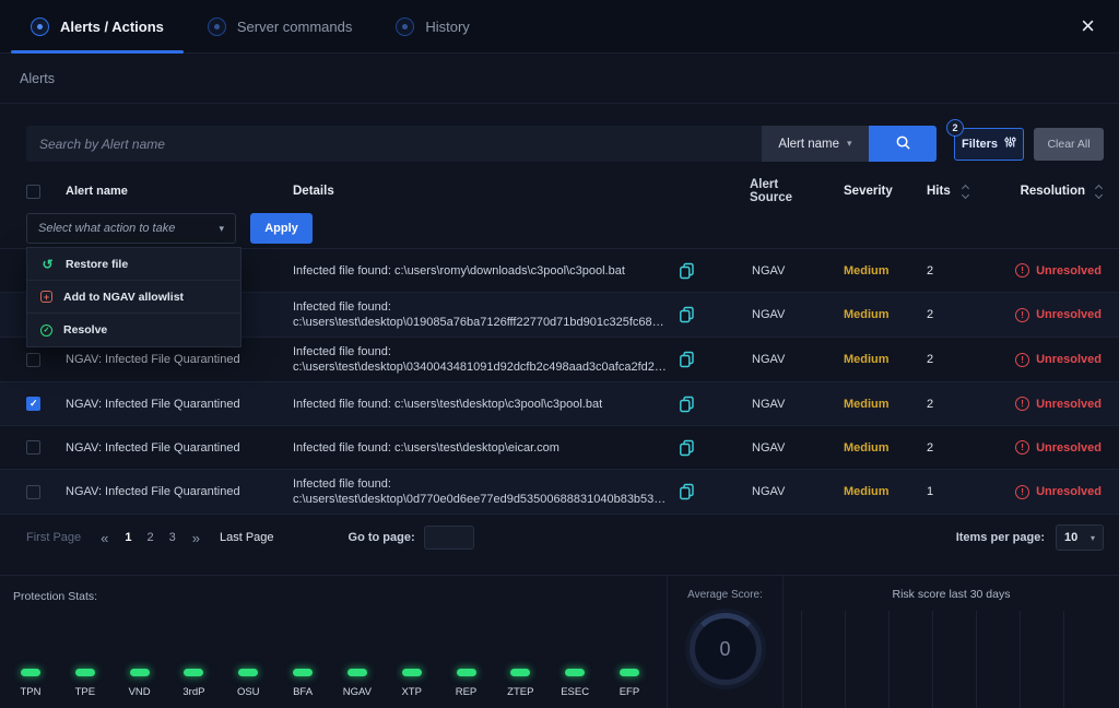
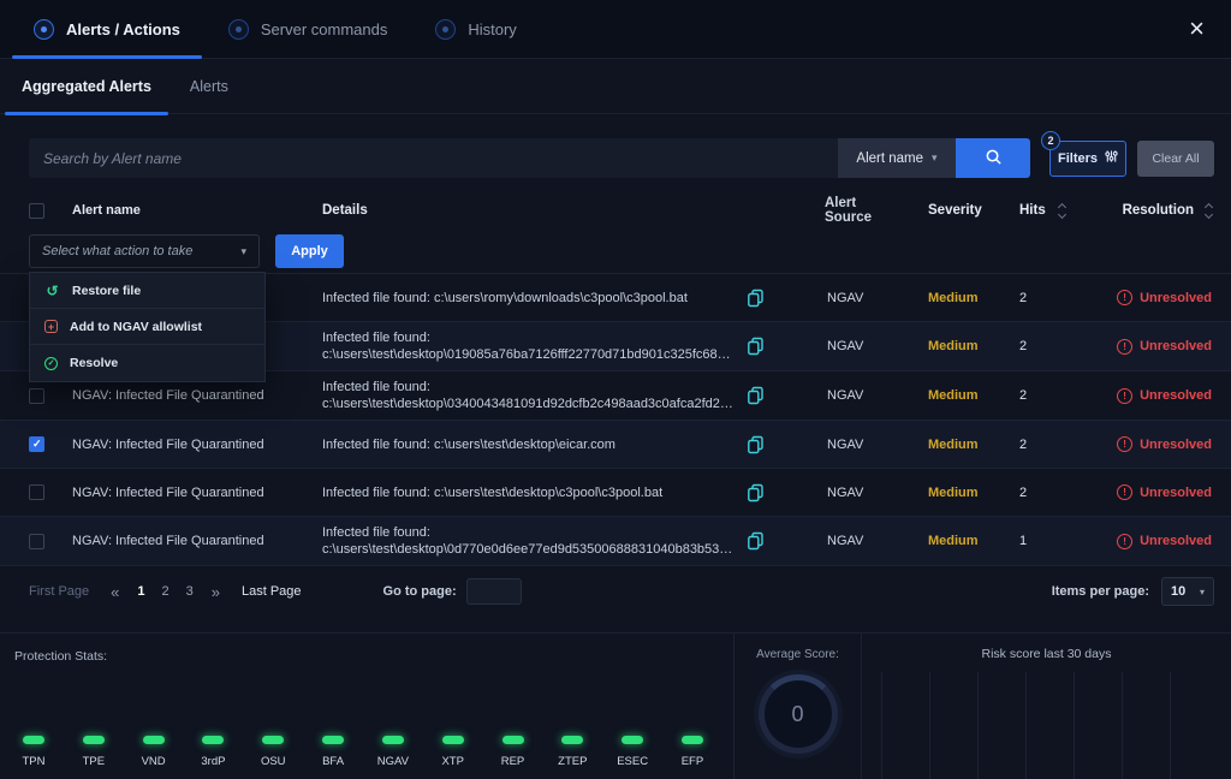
  Alerts / Actions
  Server commands
  History
  ×
+ Aggregated Alerts
  Alerts
  Search by Alert name
  Alert name
  ▾
  2
  Filters
  Clear All
  Alert name
  Details
  Alert Source
  Severity
  Hits
  Resolution
  Select what action to take
  ▾
  Apply
  Restore file
  Add to NGAV allowlist
  Resolve
  Infected file found: c:\users\romy\downloads\c3pool\c3pool.bat
  NGAV
  Medium
  2
  !
  Unresolved
  Infected file found:
  c:\users\test\desktop\019085a76ba7126fff22770d71bd901c325fc68ac
  NGAV
  Medium
  2
  !
  Unresolved
  NGAV: Infected File Quarantined
  Infected file found:
  c:\users\test\desktop\0340043481091d92dcfb2c498aad3c0afca2fd208
  NGAV
  Medium
  2
  !
  Unresolved
  NGAV: Infected File Quarantined
- Infected file found: c:\users\test\desktop\c3pool\c3pool.bat
+ Infected file found: c:\users\test\desktop\eicar.com
  NGAV
  Medium
  2
  !
  Unresolved
  NGAV: Infected File Quarantined
- Infected file found: c:\users\test\desktop\eicar.com
+ Infected file found: c:\users\test\desktop\c3pool\c3pool.bat
  NGAV
  Medium
  2
  !
  Unresolved
  NGAV: Infected File Quarantined
  Infected file found:
  c:\users\test\desktop\0d770e0d6ee77ed9d53500688831040b83b53b9
  NGAV
  Medium
  1
  !
  Unresolved
  First Page
  «
  1
  2
  3
  »
  Last Page
  Go to page:
  Items per page:
  10
  ▾
  Protection Stats:
  TPN
  TPE
  VND
  3rdP
  OSU
  BFA
  NGAV
  XTP
  REP
  ZTEP
  ESEC
  EFP
  Average Score:
  0
  Risk score last 30 days
